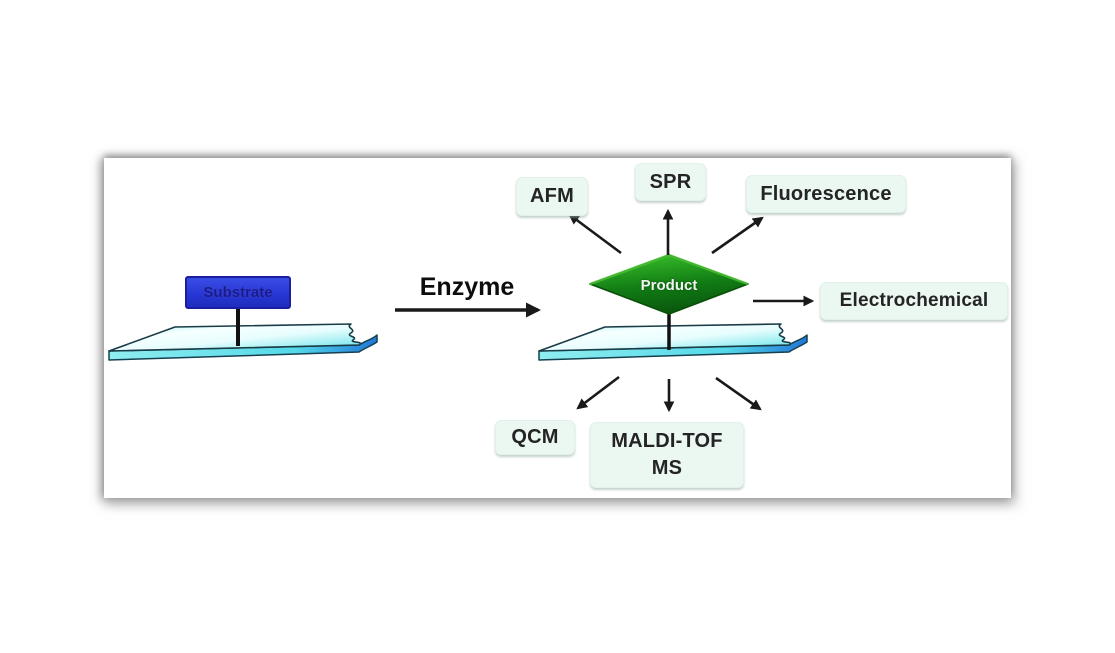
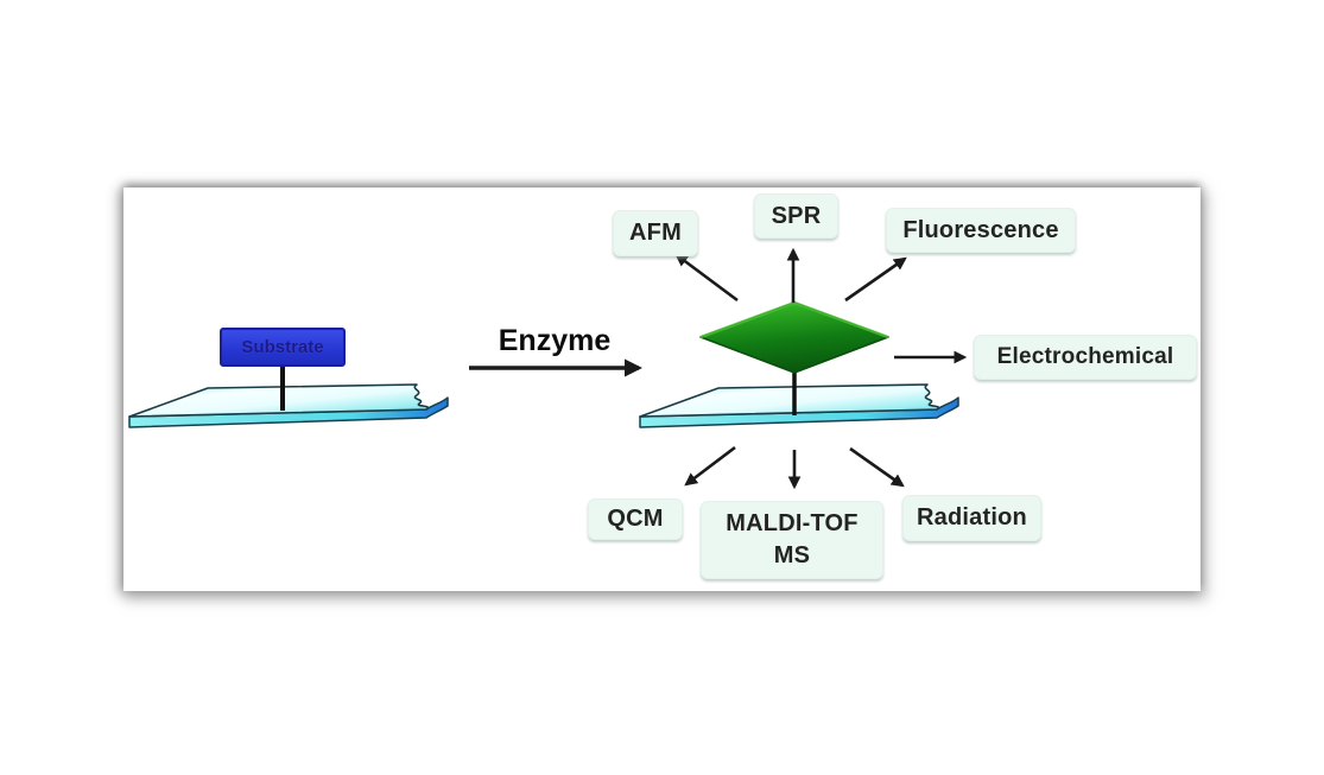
  Substrate
  Enzyme
- Product
  AFM
  SPR
  Fluorescence
  Electrochemical
  QCM
  MALDI-TOF
  MS
+ Radiation
